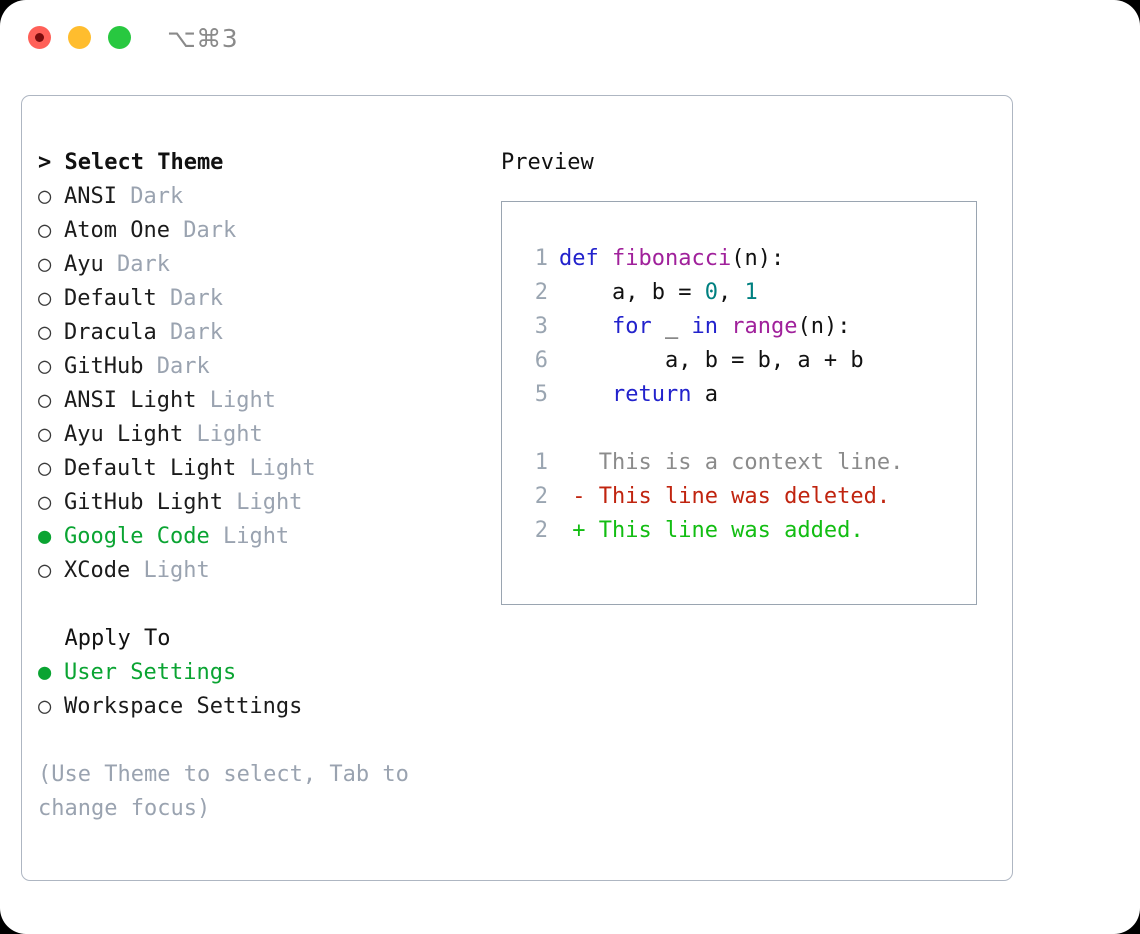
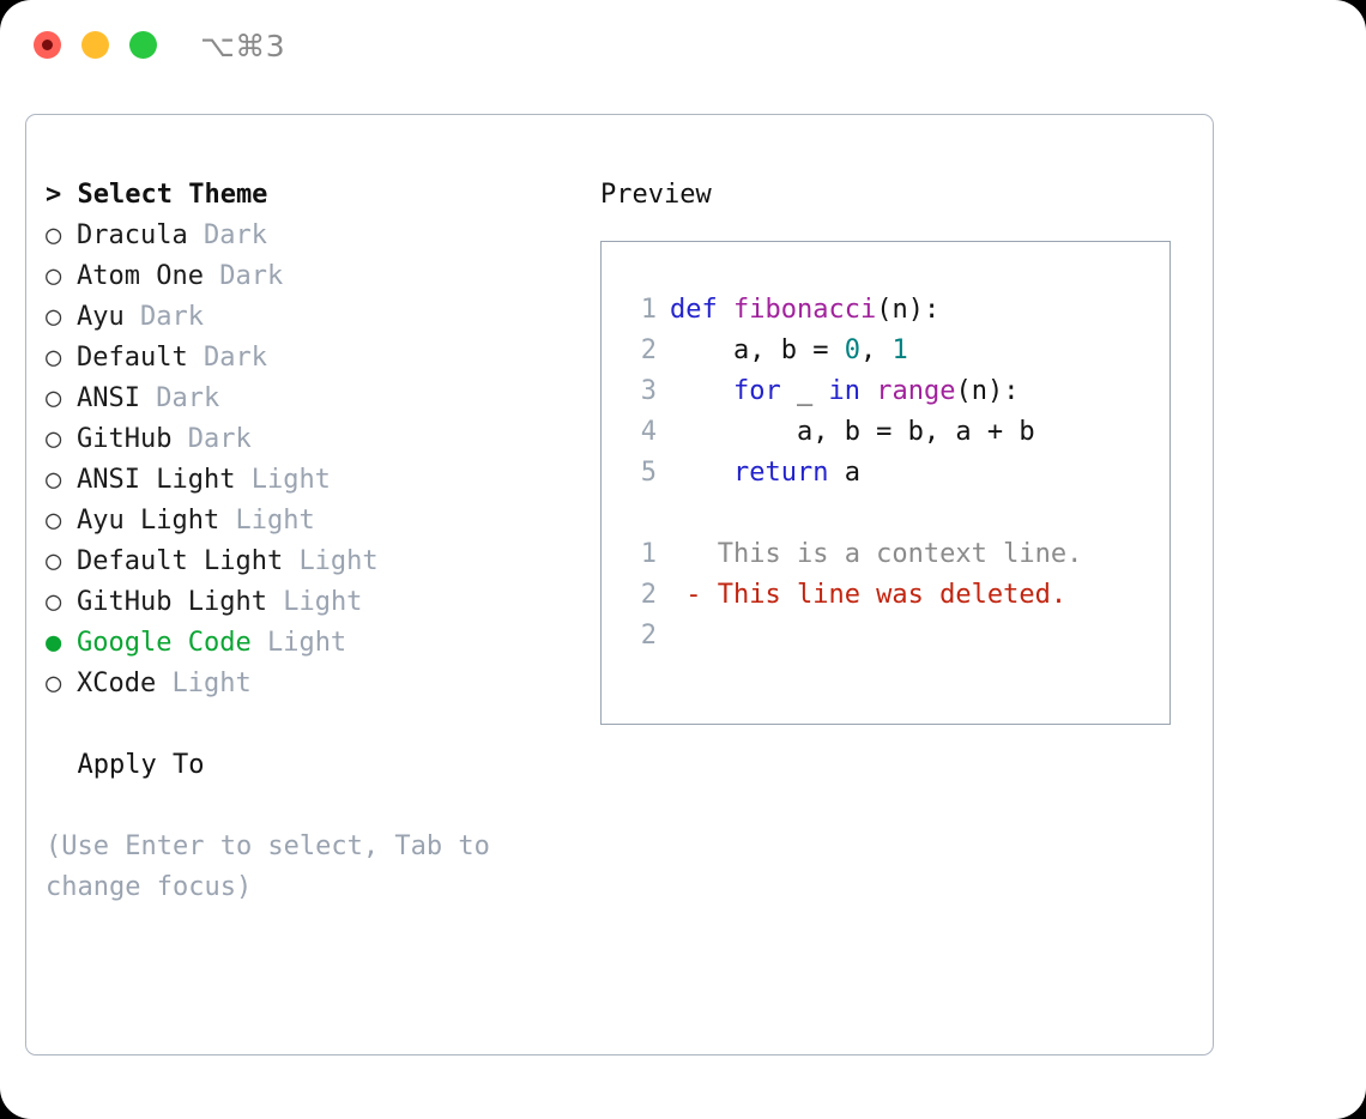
  ⌥⌘3
  > Select Theme
- ○ ANSI Dark
+ ○ Dracula Dark
  ○ Atom One Dark
  ○ Ayu Dark
  ○ Default Dark
- ○ Dracula Dark
+ ○ ANSI Dark
  ○ GitHub Dark
  ○ ANSI Light Light
  ○ Ayu Light Light
  ○ Default Light Light
  ○ GitHub Light Light
  ● Google Code Light
  ○ XCode Light
  Apply To
- ● User Settings
- ○ Workspace Settings
- (Use Theme to select, Tab to change focus)
+ (Use Enter to select, Tab to change focus)
  Preview
  1
  def fibonacci(n):
  2
  a, b = 0, 1
  3
  for _ in range(n):
- 6
+ 4
  a, b = b, a + b
  5
  return a
  1
  This is a context line.
  2
  - This line was deleted.
  2
- + This line was added.
